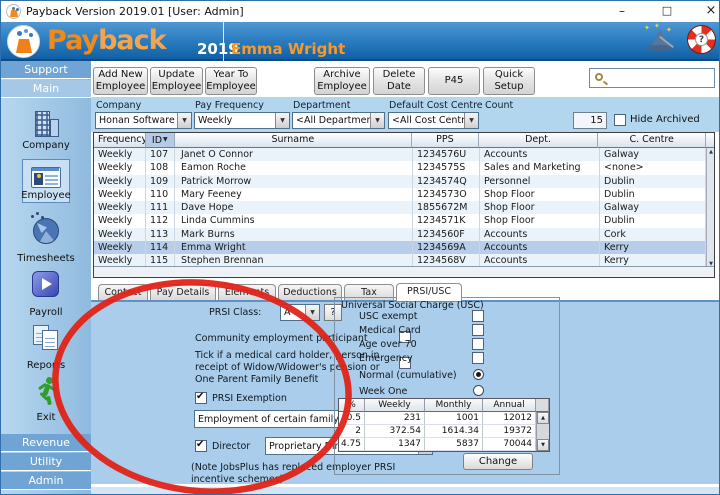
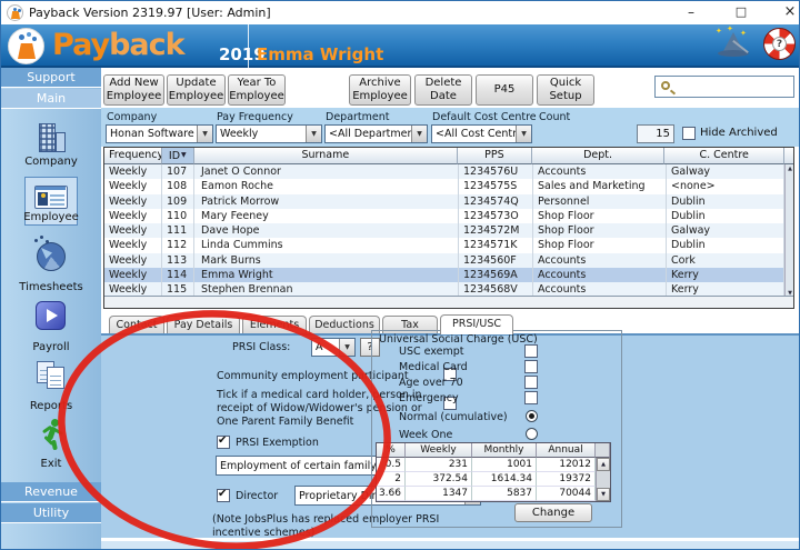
- Payback Version 2019.01 [User: Admin]
+ Payback Version 2319.97 [User: Admin]
  –
  □
  ×
  Payback
  2019
  Emma Wright
  ✦
  ✦
  ✦
  ?
  Support
  Main
  Company
  Employee
  Timesheets
  Payroll
  Repos
  Exit
  Revenue
  Utility
- Admin
  Add New
  Employee
  Update
  Employee
  Year To
  Employee
  Archive
  Employee
  Delete
  Date
  P45
  Quick
  Setup
  Company
  Pay Frequency
  Department
  Default Cost Centre
  Count
  Honan Software
  Weekly
  <All Departme
  <All Cost Centr
  15
  Hide Archived
  Frequency
  Surname
  PPS
  Dept.
  C. Centre
  Weekly
  107
  Janet O Connor
  1234576U
  Accounts
  Galway
  Weekly
  108
  Eamon Roche
  1234575S
  Sales and Marketing
  <none>
  Weekly
  109
  Patrick Morrow
  1234574Q
  Personnel
  Dublin
  Weekly
  110
  Mary Feeney
  1234573O
  Shop Floor
  Dublin
  Weekly
  111
  Dave Hope
- 1855672M
+ 1234572M
  Shop Floor
  Galway
  Weekly
  112
  Linda Cummins
  1234571K
  Shop Floor
  Dublin
  Weekly
  113
  Mark Burns
  1234560F
  Accounts
  Cork
  Weekly
  114
  Emma Wright
  1234569A
  Accounts
  Kerry
  Weekly
  115
  Stephen Brennan
  1234568V
  Accounts
  Kerry
  Pay Details
  Deductions
  Tax
  PRSI/USC
  PRSI Class:
  A
  ?
  Community employment pticipant
  Tick if a medical card holder,erson in
  receipt of Widow/Widower's pesion or
  One Parent Family Benefit
  ✔
  PRSI Exemption
  Employment of certain family
  ✔
  Director
  (Note JobsPlus has reped employer PRSI
  incentive schem
  Universal Social Charge (USC)
  USC exempt
  Medical Card
  Age over 70
  Emergency
  Normal (cumulative)
  Week One
  %
  Weekly
  Monthly
  Annual
  0.5
  231
  1001
  12012
  2
  372.54
  1614.34
  19372
- 4.75
+ 3.66
  1347
  5837
  70044
  Change
